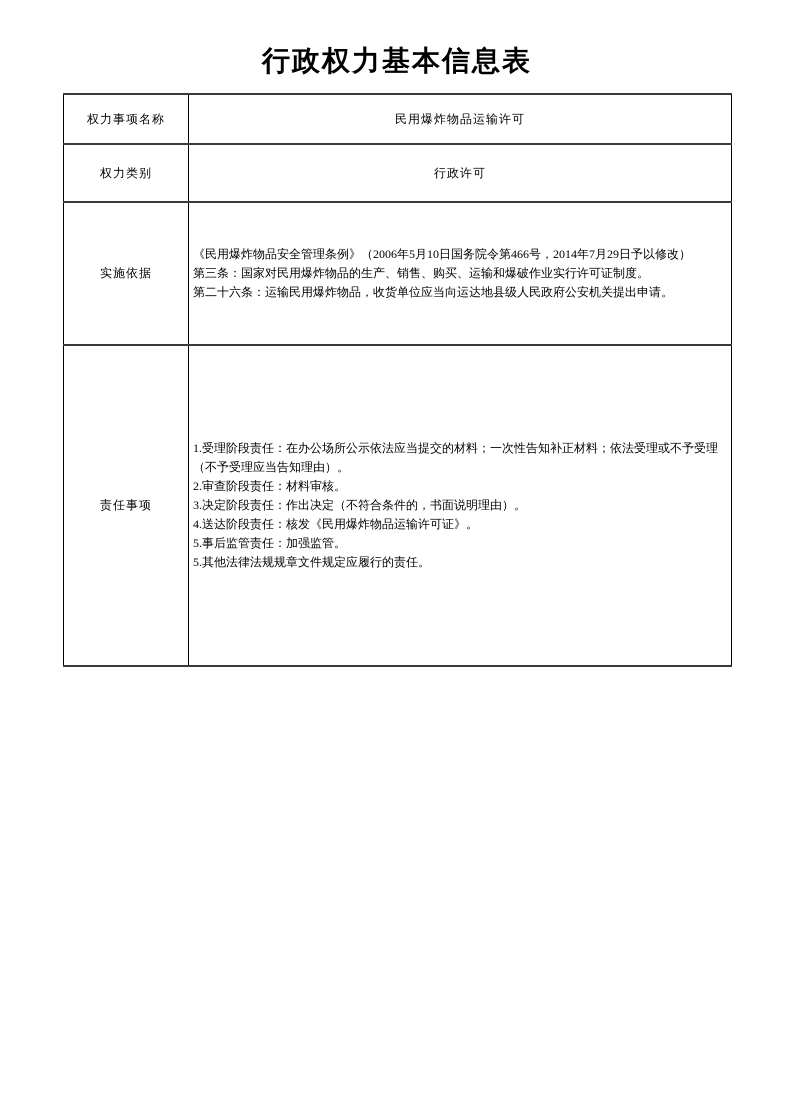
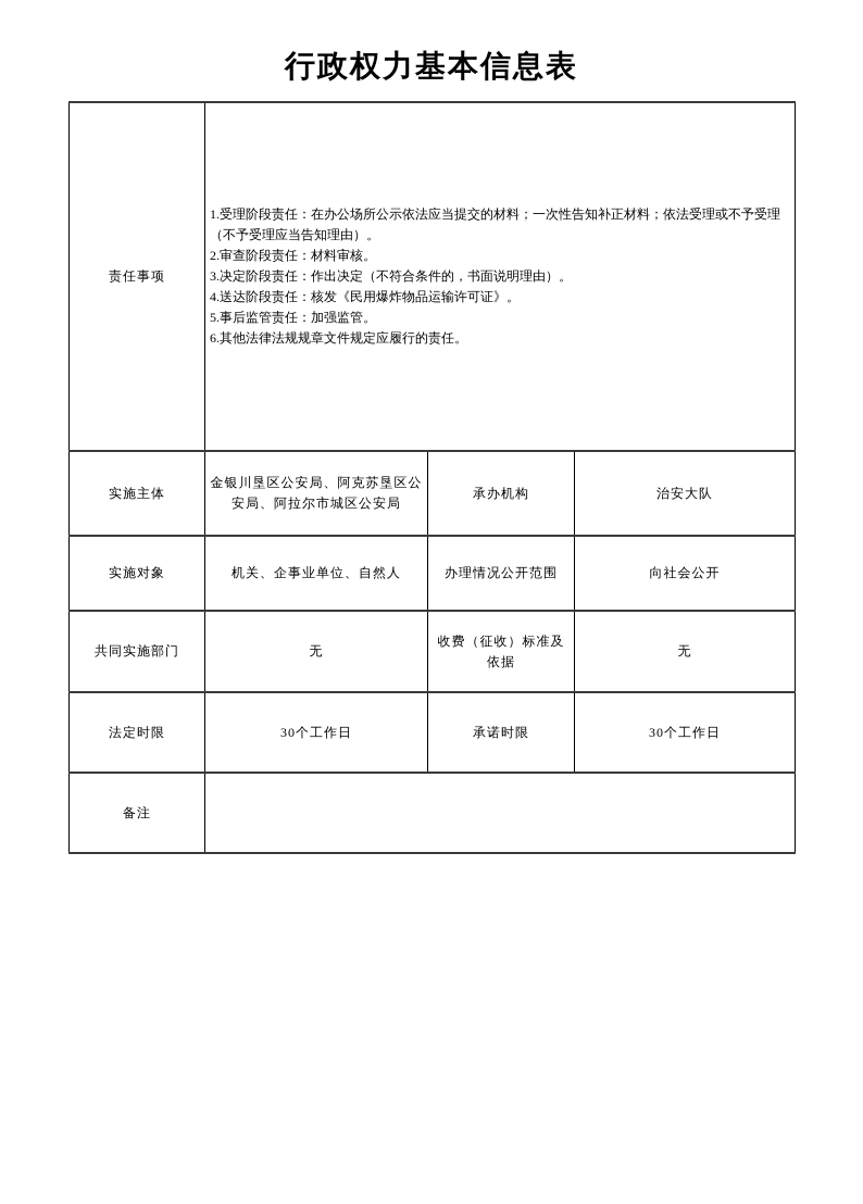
  行政权力基本信息表
- 权力事项名称	民用爆炸物品运输许可
- 权力类别	行政许可
- 实施依据	《民用爆炸物品安全管理条例》（2006年5月10日国务院令第466号，2014年7月29日予以修改） 第三条：国家对民用爆炸物品的生产、销售、购买、运输和爆破作业实行许可证制度。 第二十六条：运输民用爆炸物品，收货单位应当向运达地县级人民政府公安机关提出申请。
- 责任事项	1.受理阶段责任：在办公场所公示依法应当提交的材料；一次性告知补正材料；依法受理或不予受理（不予受理应当告知理由）。 2.审查阶段责任：材料审核。 3.决定阶段责任：作出决定（不符合条件的，书面说明理由）。 4.送达阶段责任：核发《民用爆炸物品运输许可证》。 5.事后监管责任：加强监管。 5.其他法律法规规章文件规定应履行的责任。
+ 责任事项	1.受理阶段责任：在办公场所公示依法应当提交的材料；一次性告知补正材料；依法受理或不予受理（不予受理应当告知理由）。 2.审查阶段责任：材料审核。 3.决定阶段责任：作出决定（不符合条件的，书面说明理由）。 4.送达阶段责任：核发《民用爆炸物品运输许可证》。 5.事后监管责任：加强监管。 6.其他法律法规规章文件规定应履行的责任。
+ 实施主体	金银川垦区公安局、阿克苏垦区公安局、阿拉尔市城区公安局	承办机构	治安大队
+ 实施对象	机关、企事业单位、自然人	办理情况公开范围	向社会公开
+ 共同实施部门	无	收费（征收）标准及依据	无
+ 法定时限	30个工作日	承诺时限	30个工作日
+ 备注
